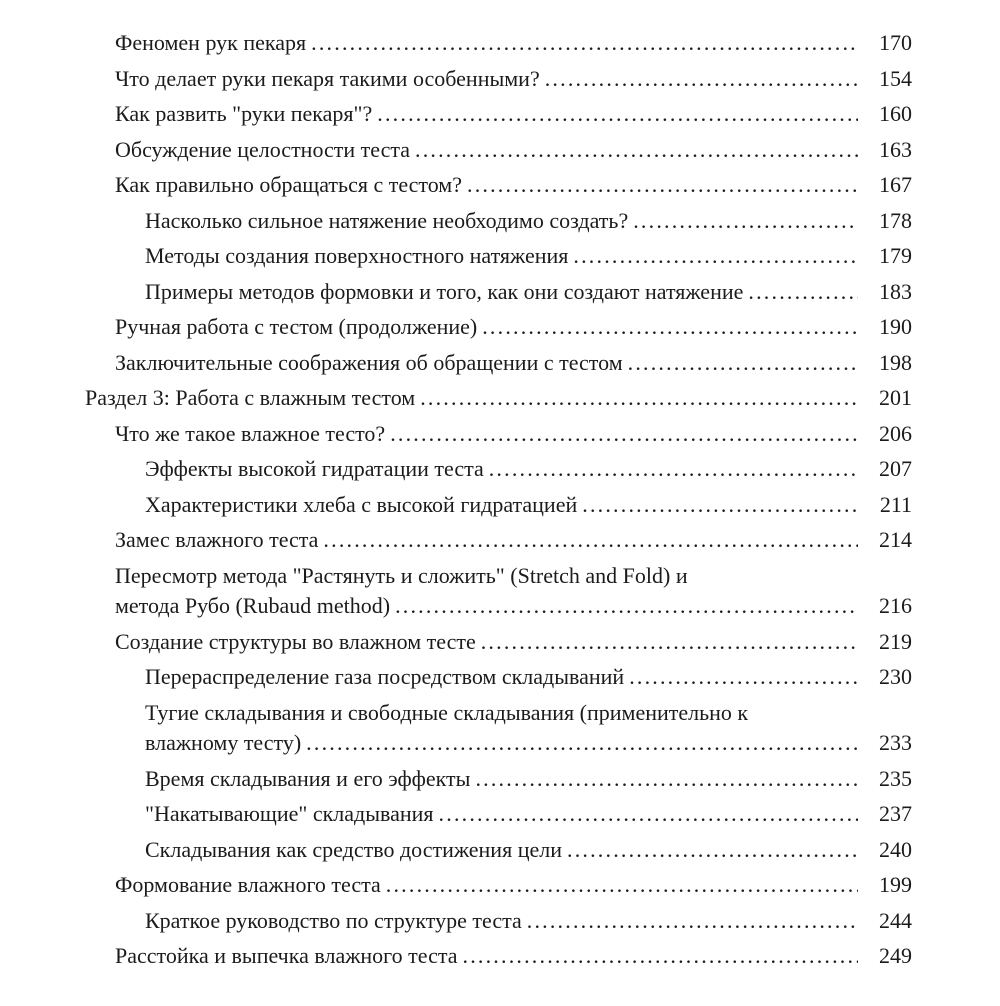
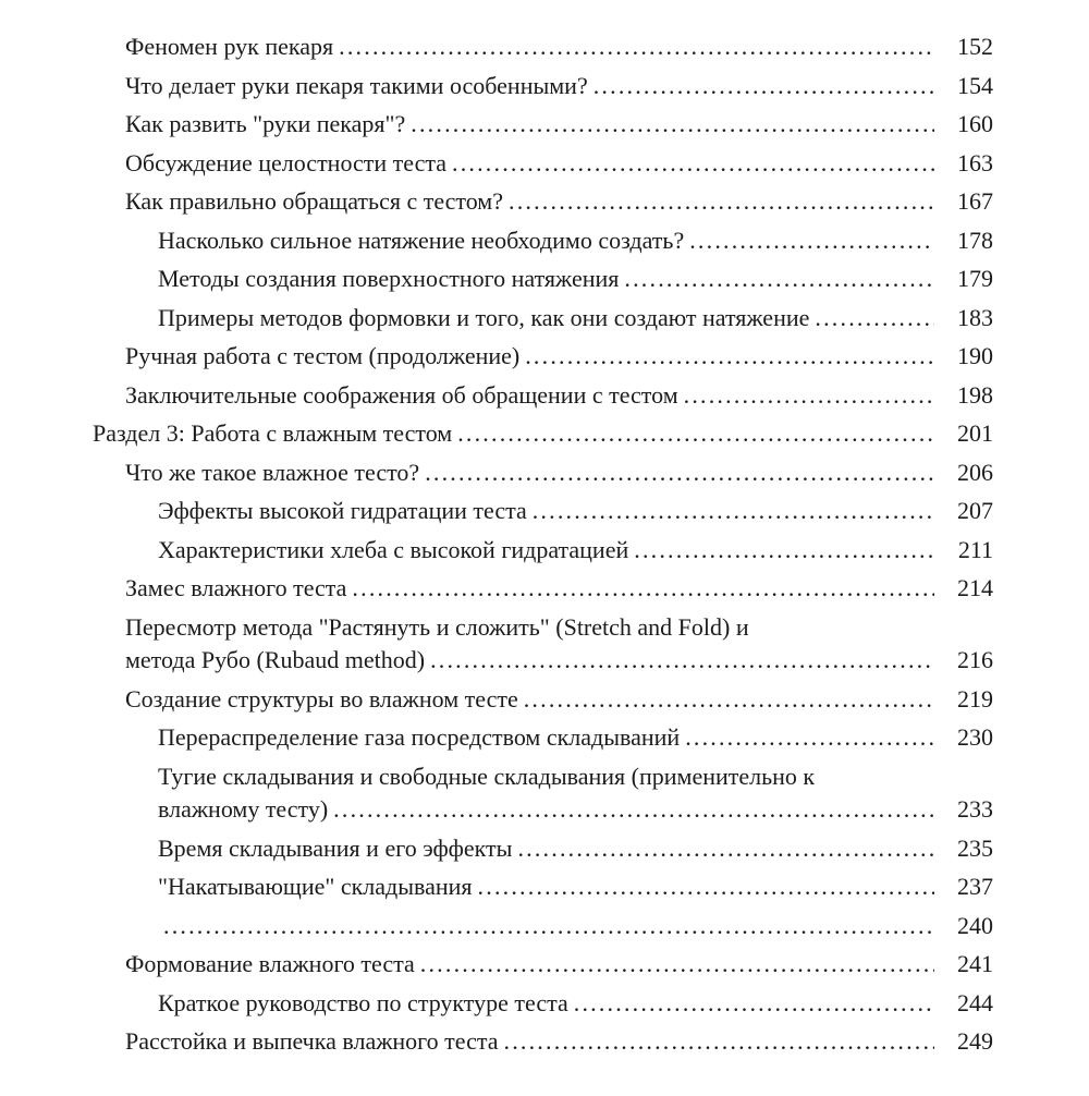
  Феномен рук пекаря
- 170
+ 152
  Что делает руки пекаря такими особенными?
  154
  Как развить "руки пекаря"?
  160
  Обсуждение целостности теста
  163
  Как правильно обращаться с тестом?
  167
  Насколько сильное натяжение необходимо создать?
  178
  Методы создания поверхностного натяжения
  179
  Примеры методов формовки и того, как они создают натяжение
  183
  Ручная работа с тестом (продолжение)
  190
  Заключительные соображения об обращении с тестом
  198
  Раздел 3: Работа с влажным тестом
  201
  Что же такое влажное тесто?
  206
  Эффекты высокой гидратации теста
  207
  Характеристики хлеба с высокой гидратацией
  211
  Замес влажного теста
  214
  Пересмотр метода "Растянуть и сложить" (Stretch and Fold) и
  метода Рубо (Rubaud method)
  216
  Создание структуры во влажном тесте
  219
  Перераспределение газа посредством складываний
  230
  Тугие складывания и свободные складывания (применительно к
  влажному тесту)
  233
  Время складывания и его эффекты
  235
  "Накатывающие" складывания
  237
- Складывания как средство достижения цели
  240
  Формование влажного теста
- 199
+ 241
  Краткое руководство по структуре теста
  244
  Расстойка и выпечка влажного теста
  249
